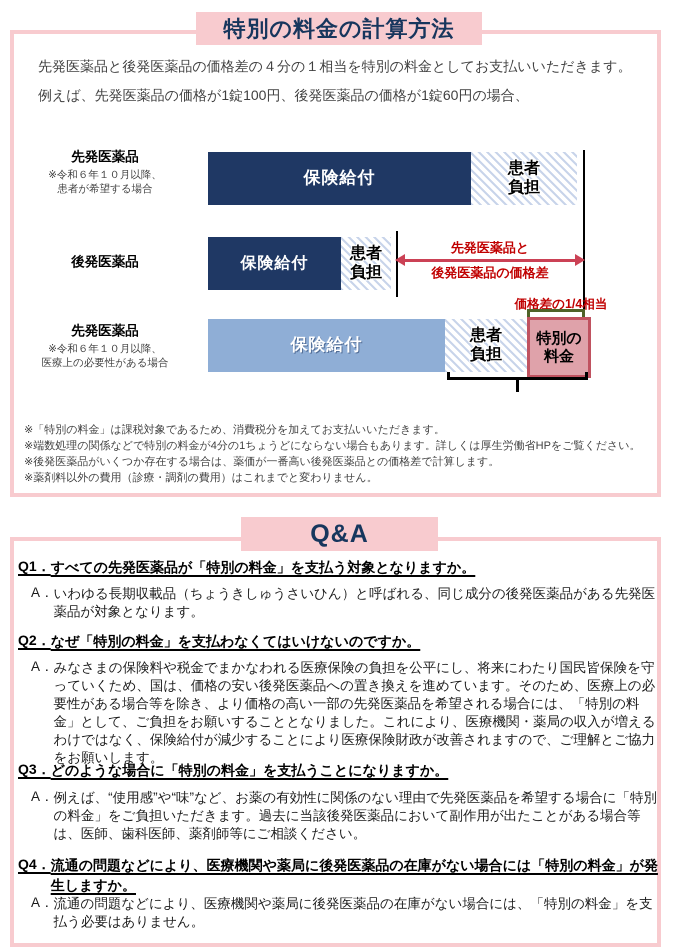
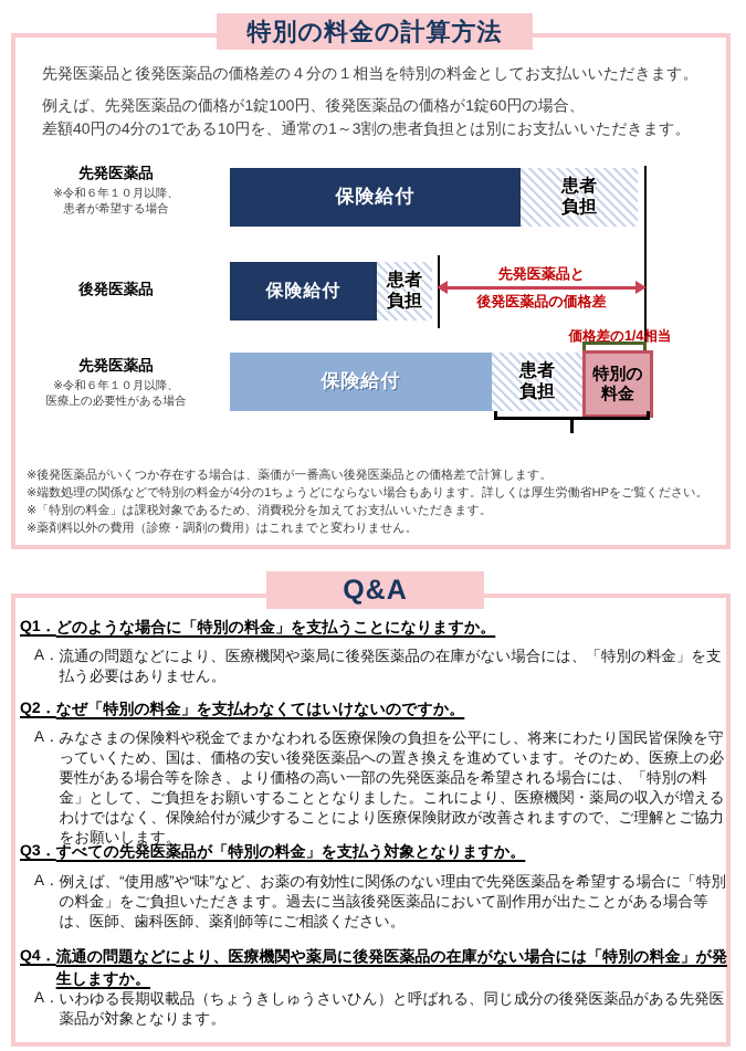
  特別の料金の計算方法
  先発医薬品と後発医薬品の価格差の４分の１相当を特別の料金としてお支払いいただきます。
  例えば、先発医薬品の価格が1錠100円、後発医薬品の価格が1錠60円の場合、
+ 差額40円の4分の1である10円を、通常の1～3割の患者負担とは別にお支払いいただきます。
  先発医薬品
  ※令和６年１０月以降、
  患者が希望する場合
  保険給付
  患者負担
  後発医薬品
  保険給付
  患者負担
  先発医薬品と
  後発医薬品の価格差
  価格差の1/4相当
  先発医薬品
  ※令和６年１０月以降、
  医療上の必要性がある場合
  保険給付
  患者負担
  特別の料金
- ※「特別の料金」は課税対象であるため、消費税分を加えてお支払いいただきます。
+ ※後発医薬品がいくつか存在する場合は、薬価が一番高い後発医薬品との価格差で計算します。
  ※端数処理の関係などで特別の料金が4分の1ちょうどにならない場合もあります。詳しくは厚生労働省HPをご覧ください。
- ※後発医薬品がいくつか存在する場合は、薬価が一番高い後発医薬品との価格差で計算します。
+ ※「特別の料金」は課税対象であるため、消費税分を加えてお支払いいただきます。
  ※薬剤料以外の費用（診療・調剤の費用）はこれまでと変わりません。
  Q&A
  Q1．
- すべての先発医薬品が「特別の料金」を支払う対象となりますか。
+ どのような場合に「特別の料金」を支払うことになりますか。
  A．
- いわゆる長期収載品（ちょうきしゅうさいひん）と呼ばれる、同じ成分の後発医薬品がある先発医薬品が対象となります。
+ 流通の問題などにより、医療機関や薬局に後発医薬品の在庫がない場合には、「特別の料金」を支払う必要はありません。
  Q2．
  なぜ「特別の料金」を支払わなくてはいけないのですか。
  A．
  みなさまの保険料や税金でまかなわれる医療保険の負担を公平にし、将来にわたり国民皆保険を守っていくため、国は、価格の安い後発医薬品への置き換えを進めています。そのため、医療上の必要性がある場合等を除き、より価格の高い一部の先発医薬品を希望される場合には、「特別の料金」として、ご負担をお願いすることとなりました。これにより、医療機関・薬局の収入が増えるわけではなく、保険給付が減少することにより医療保険財政が改善されますので、ご理解とご協力をお願いします。
  Q3．
- どのような場合に「特別の料金」を支払うことになりますか。
+ すべての先発医薬品が「特別の料金」を支払う対象となりますか。
  A．
  例えば、“使用感”や“味”など、お薬の有効性に関係のない理由で先発医薬品を希望する場合に「特別の料金」をご負担いただきます。過去に当該後発医薬品において副作用が出たことがある場合等は、医師、歯科医師、薬剤師等にご相談ください。
  Q4．
  流通の問題などにより、医療機関や薬局に後発医薬品の在庫がない場合には「特別の料金」が発生しますか。
  A．
- 流通の問題などにより、医療機関や薬局に後発医薬品の在庫がない場合には、「特別の料金」を支払う必要はありません。
+ いわゆる長期収載品（ちょうきしゅうさいひん）と呼ばれる、同じ成分の後発医薬品がある先発医薬品が対象となります。
